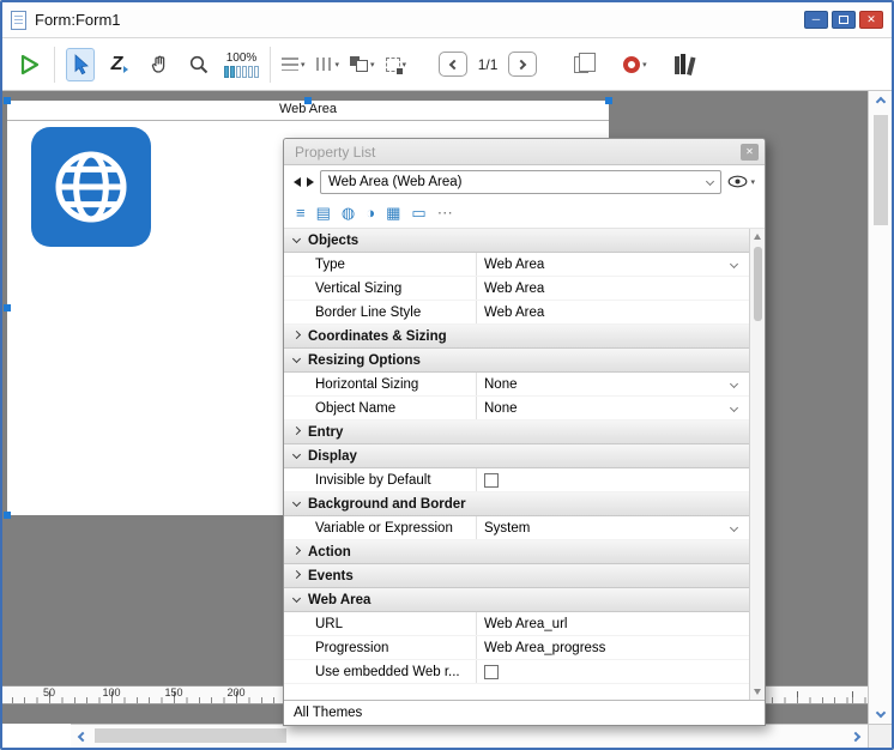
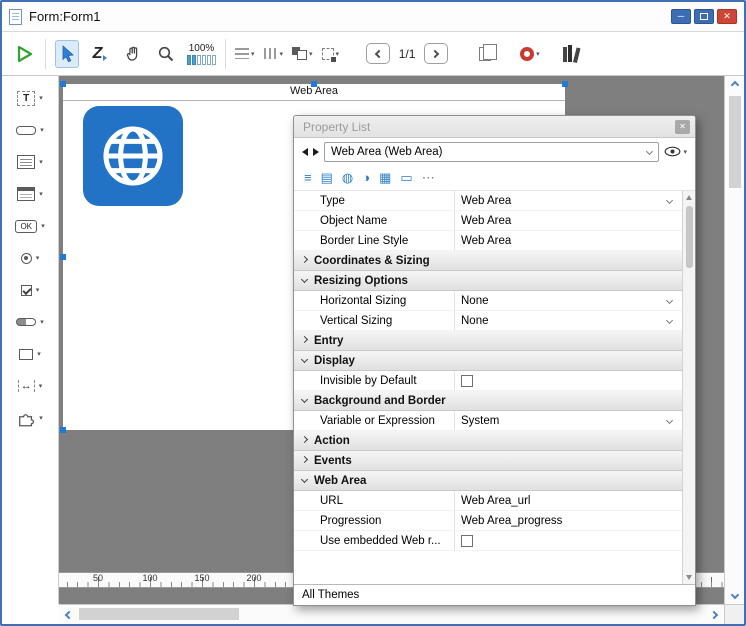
  Form:Form1
  ─
  ✕
  Z
  100%
  1/1
+ T
+ OK
+ ↔
  Web Area
  50
  100
  150
  200
  Property List
  ✕
  Web Area (Web Area)
  ≡
  ▤
  ◍
  ◑
  ▦
  ▭
  ⋯
- Objects
  Type
  Web Area
- Vertical Sizing
+ Object Name
  Web Area
  Border Line Style
  Web Area
  Coordinates & Sizing
  Resizing Options
  Horizontal Sizing
  None
- Object Name
+ Vertical Sizing
  None
  Entry
  Display
  Invisible by Default
  Background and Border
  Variable or Expression
  System
  Action
  Events
  Web Area
  URL
  Web Area_url
  Progression
  Web Area_progress
  Use embedded Web r...
  All Themes
